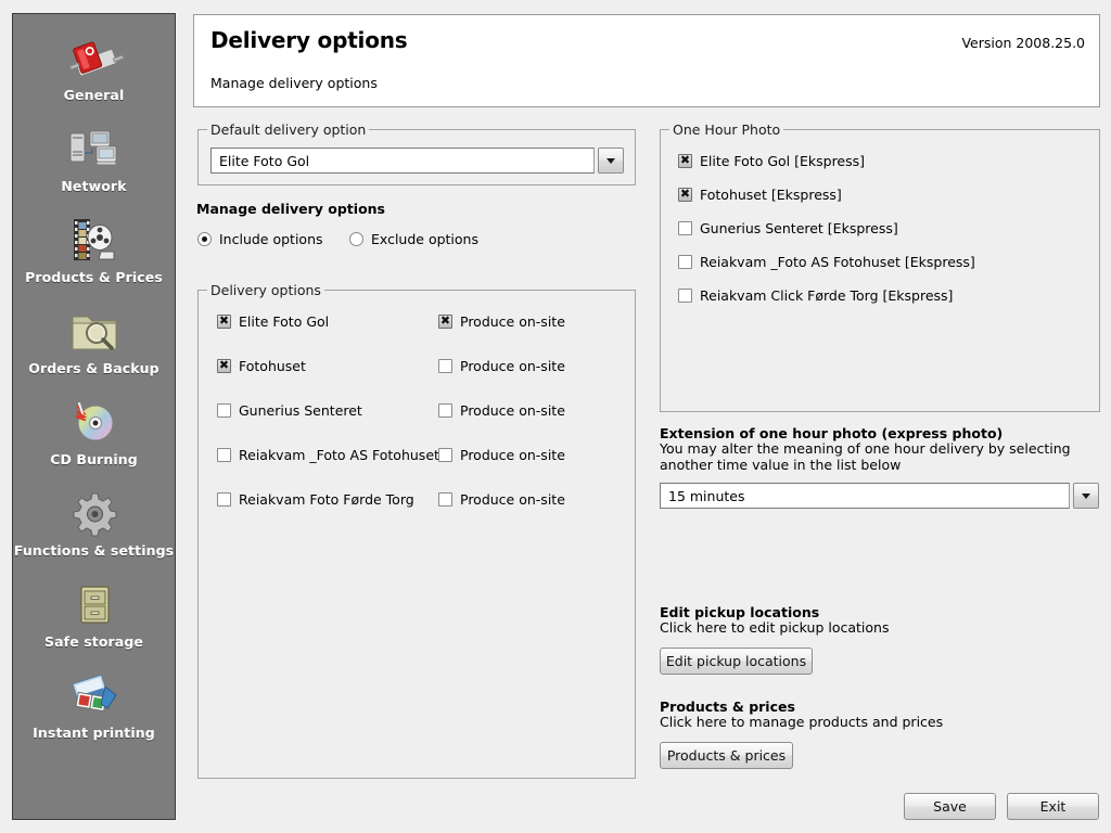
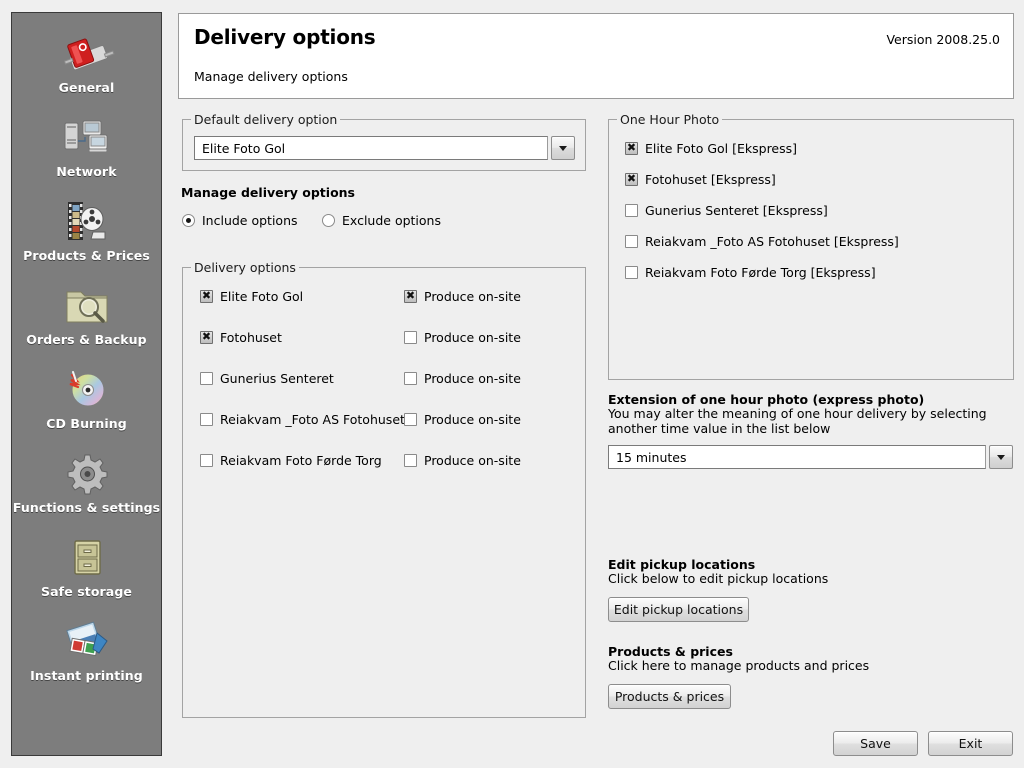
  General
  Network
  Products & Prices
  Orders & Backup
  CD Burning
  Functions & settings
  Safe storage
  Instant printing
  Delivery options
  Manage delivery options
  Version 2008.25.0
  Default delivery option
  Elite Foto Gol
  Manage delivery options
  Include options
  Exclude options
  Delivery options
  Elite Foto Gol
  Produce on-site
  Fotohuset
  Produce on-site
  Gunerius Senteret
  Produce on-site
  Reiakvam _Foto AS Fotohuset
  Produce on-site
  Reiakvam Foto Førde Torg
  Produce on-site
  One Hour Photo
  Elite Foto Gol [Ekspress]
  Fotohuset [Ekspress]
  Gunerius Senteret [Ekspress]
  Reiakvam _Foto AS Fotohuset [Ekspress]
- Reiakvam Click Førde Torg [Ekspress]
+ Reiakvam Foto Førde Torg [Ekspress]
  Extension of one hour photo (express photo)
  You may alter the meaning of one hour delivery by selecting
  another time value in the list below
  15 minutes
  Edit pickup locations
- Click here to edit pickup locations
+ Click below to edit pickup locations
  Edit pickup locations
  Products & prices
  Click here to manage products and prices
  Products & prices
  Save
  Exit
